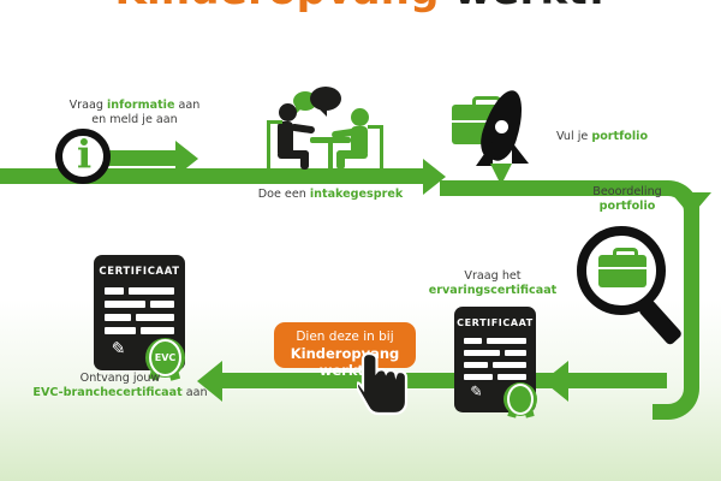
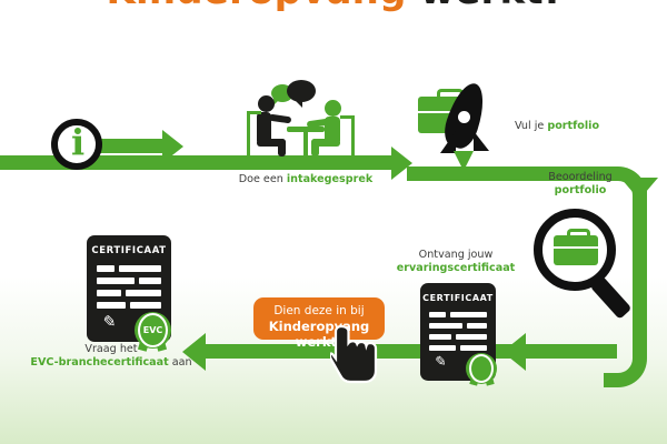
  i
- Vraag informatie aan
- en meld je aan
  Doe een intakegesprek
  Vul je portfolio
  Beoordeling
  portfolio
- Vraag het
+ Ontvang jouw
  ervaringscertificaat
  CERTIFICAAT
  Dien deze in bij
  Kinderopng werkt
  CERTIFICAAT
  EVC
- Ontvang jouw
+ Vraag het
  EVC-branchecertificaat aan
